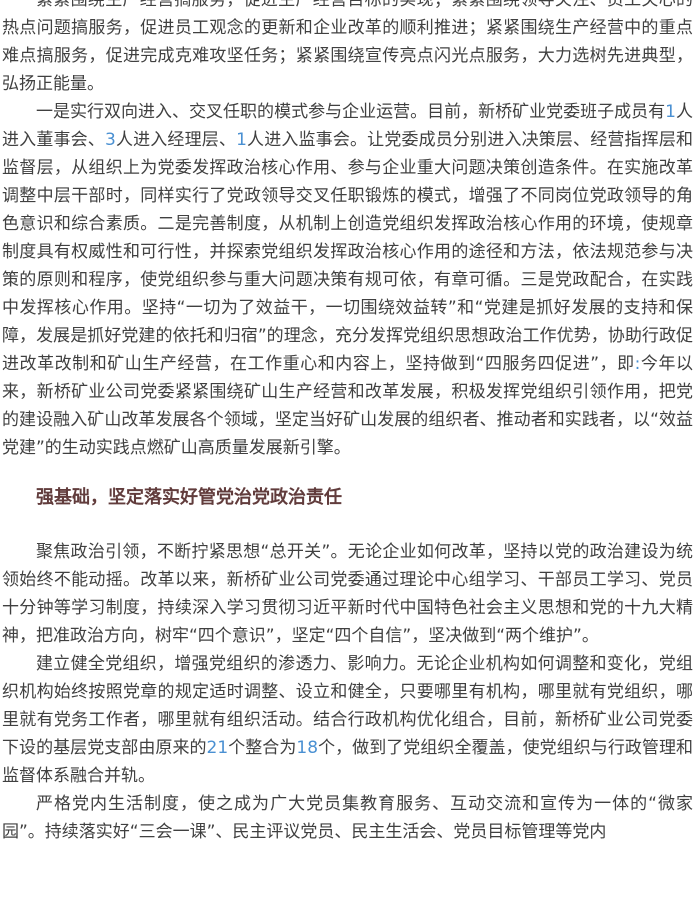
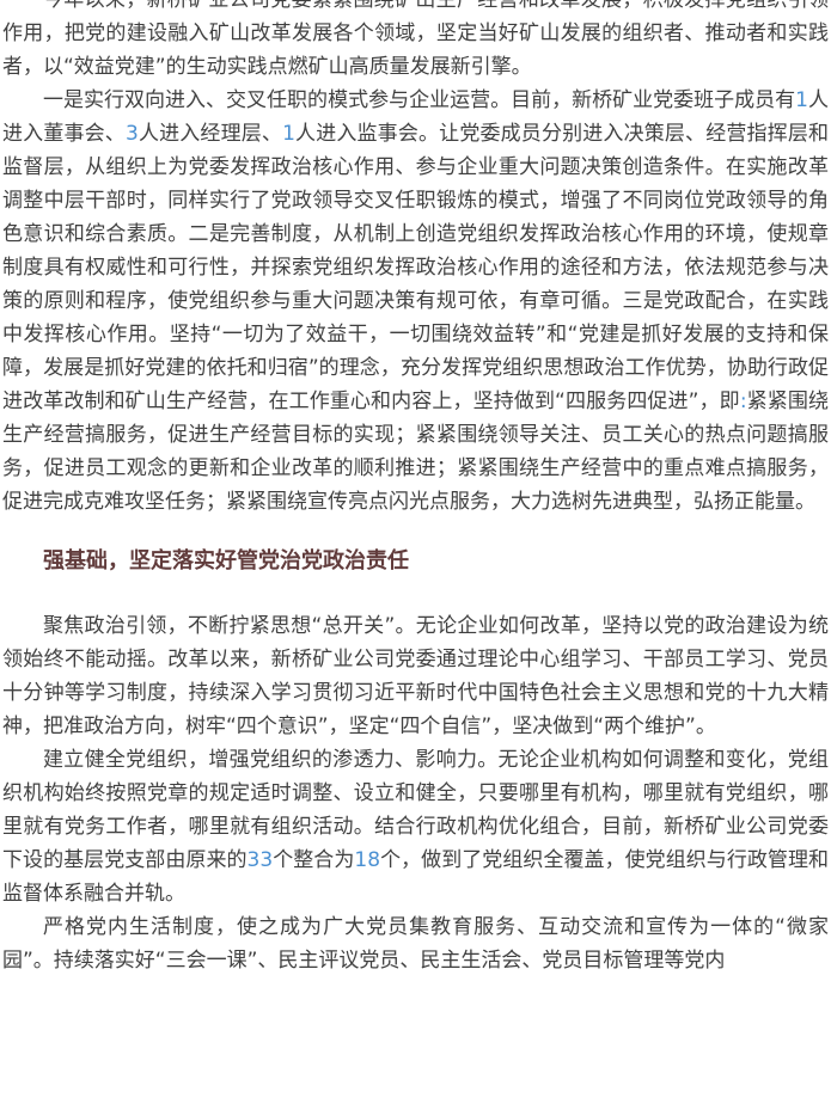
- 紧紧围绕生产经营搞服务，促进生产经营目标的实现；紧紧围绕领导关注、员工关心的热点问题搞服务，促进员工观念的更新和企业改革的顺利推进；紧紧围绕生产经营中的重点难点搞服务，促进完成克难攻坚任务；紧紧围绕宣传亮点闪光点服务，大力选树先进典型，弘扬正能量。
+ 今年以来，新桥矿业公司党委紧紧围绕矿山生产经营和改革发展，积极发挥党组织引领作用，把党的建设融入矿山改革发展各个领域，坚定当好矿山发展的组织者、推动者和实践者，以“效益党建”的生动实践点燃矿山高质量发展新引擎。
- 一是实行双向进入、交叉任职的模式参与企业运营。目前，新桥矿业党委班子成员有1人进入董事会、3人进入经理层、1人进入监事会。让党委成员分别进入决策层、经营指挥层和监督层，从组织上为党委发挥政治核心作用、参与企业重大问题决策创造条件。在实施改革调整中层干部时，同样实行了党政领导交叉任职锻炼的模式，增强了不同岗位党政领导的角色意识和综合素质。二是完善制度，从机制上创造党组织发挥政治核心作用的环境，使规章制度具有权威性和可行性，并探索党组织发挥政治核心作用的途径和方法，依法规范参与决策的原则和程序，使党组织参与重大问题决策有规可依，有章可循。三是党政配合，在实践中发挥核心作用。坚持“一切为了效益干，一切围绕效益转”和“党建是抓好发展的支持和保障，发展是抓好党建的依托和归宿”的理念，充分发挥党组织思想政治工作优势，协助行政促进改革改制和矿山生产经营，在工作重心和内容上，坚持做到“四服务四促进”，即:今年以来，新桥矿业公司党委紧紧围绕矿山生产经营和改革发展，积极发挥党组织引领作用，把党的建设融入矿山改革发展各个领域，坚定当好矿山发展的组织者、推动者和实践者，以“效益党建”的生动实践点燃矿山高质量发展新引擎。
+ 一是实行双向进入、交叉任职的模式参与企业运营。目前，新桥矿业党委班子成员有1人进入董事会、3人进入经理层、1人进入监事会。让党委成员分别进入决策层、经营指挥层和监督层，从组织上为党委发挥政治核心作用、参与企业重大问题决策创造条件。在实施改革调整中层干部时，同样实行了党政领导交叉任职锻炼的模式，增强了不同岗位党政领导的角色意识和综合素质。二是完善制度，从机制上创造党组织发挥政治核心作用的环境，使规章制度具有权威性和可行性，并探索党组织发挥政治核心作用的途径和方法，依法规范参与决策的原则和程序，使党组织参与重大问题决策有规可依，有章可循。三是党政配合，在实践中发挥核心作用。坚持“一切为了效益干，一切围绕效益转”和“党建是抓好发展的支持和保障，发展是抓好党建的依托和归宿”的理念，充分发挥党组织思想政治工作优势，协助行政促进改革改制和矿山生产经营，在工作重心和内容上，坚持做到“四服务四促进”，即:紧紧围绕生产经营搞服务，促进生产经营目标的实现；紧紧围绕领导关注、员工关心的热点问题搞服务，促进员工观念的更新和企业改革的顺利推进；紧紧围绕生产经营中的重点难点搞服务，促进完成克难攻坚任务；紧紧围绕宣传亮点闪光点服务，大力选树先进典型，弘扬正能量。
  强基础，坚定落实好管党治党政治责任
  聚焦政治引领，不断拧紧思想“总开关”。无论企业如何改革，坚持以党的政治建设为统领始终不能动摇。改革以来，新桥矿业公司党委通过理论中心组学习、干部员工学习、党员十分钟等学习制度，持续深入学习贯彻习近平新时代中国特色社会主义思想和党的十九大精神，把准政治方向，树牢“四个意识”，坚定“四个自信”，坚决做到“两个维护”。
- 建立健全党组织，增强党组织的渗透力、影响力。无论企业机构如何调整和变化，党组织机构始终按照党章的规定适时调整、设立和健全，只要哪里有机构，哪里就有党组织，哪里就有党务工作者，哪里就有组织活动。结合行政机构优化组合，目前，新桥矿业公司党委下设的基层党支部由原来的21个整合为18个，做到了党组织全覆盖，使党组织与行政管理和监督体系融合并轨。
+ 建立健全党组织，增强党组织的渗透力、影响力。无论企业机构如何调整和变化，党组织机构始终按照党章的规定适时调整、设立和健全，只要哪里有机构，哪里就有党组织，哪里就有党务工作者，哪里就有组织活动。结合行政机构优化组合，目前，新桥矿业公司党委下设的基层党支部由原来的33个整合为18个，做到了党组织全覆盖，使党组织与行政管理和监督体系融合并轨。
  严格党内生活制度，使之成为广大党员集教育服务、互动交流和宣传为一体的“微家园”。持续落实好“三会一课”、民主评议党员、民主生活会、党员目标管理等党内
